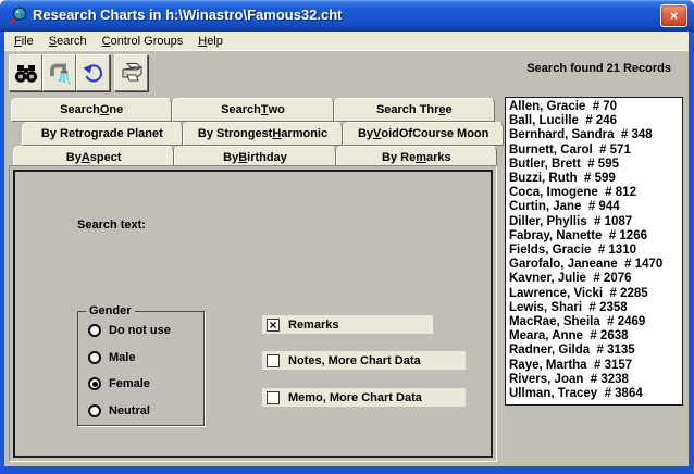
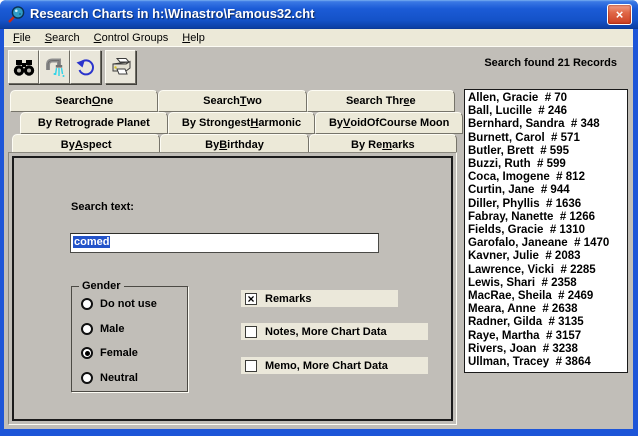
  Research Charts in h:\Winastro\Famous32.cht
  ×
  File
  Search
  Control Groups
  Help
  Search found 21 Records
  Search
  O
  ne
  Search
  T
  wo
  Search Thr
  e
  e
  By Retro
  g
  rade Planet
  By Strongest
  H
  armonic
  By
  V
  oidOfCourse Moon
  By
  A
  spect
  By
  B
  irthday
  By Re
  m
  arks
  Search text:
+ comed
  Gender
  Do not use
  Male
  Female
  Neutral
  ×
  Remarks
  Notes, More Chart Data
  Memo, More Chart Data
  Allen, Gracie # 70
  Ball, Lucille # 246
  Bernhard, Sandra # 348
  Burnett, Carol # 571
  Butler, Brett # 595
  Buzzi, Ruth # 599
  Coca, Imogene # 812
  Curtin, Jane # 944
- Diller, Phyllis # 1087
+ Diller, Phyllis # 1636
  Fabray, Nanette # 1266
  Fields, Gracie # 1310
  Garofalo, Janeane # 1470
- Kavner, Julie # 2076
+ Kavner, Julie # 2083
  Lawrence, Vicki # 2285
  Lewis, Shari # 2358
  MacRae, Sheila # 2469
  Meara, Anne # 2638
  Radner, Gilda # 3135
  Raye, Martha # 3157
  Rivers, Joan # 3238
  Ullman, Tracey # 3864
